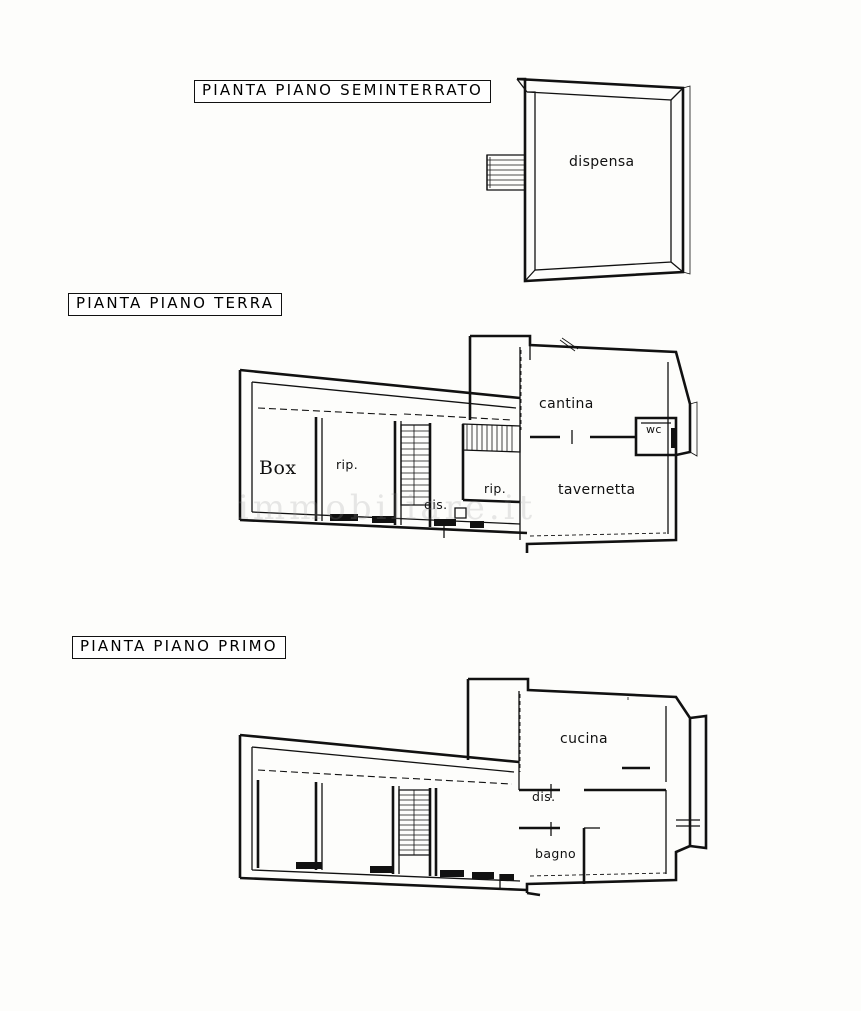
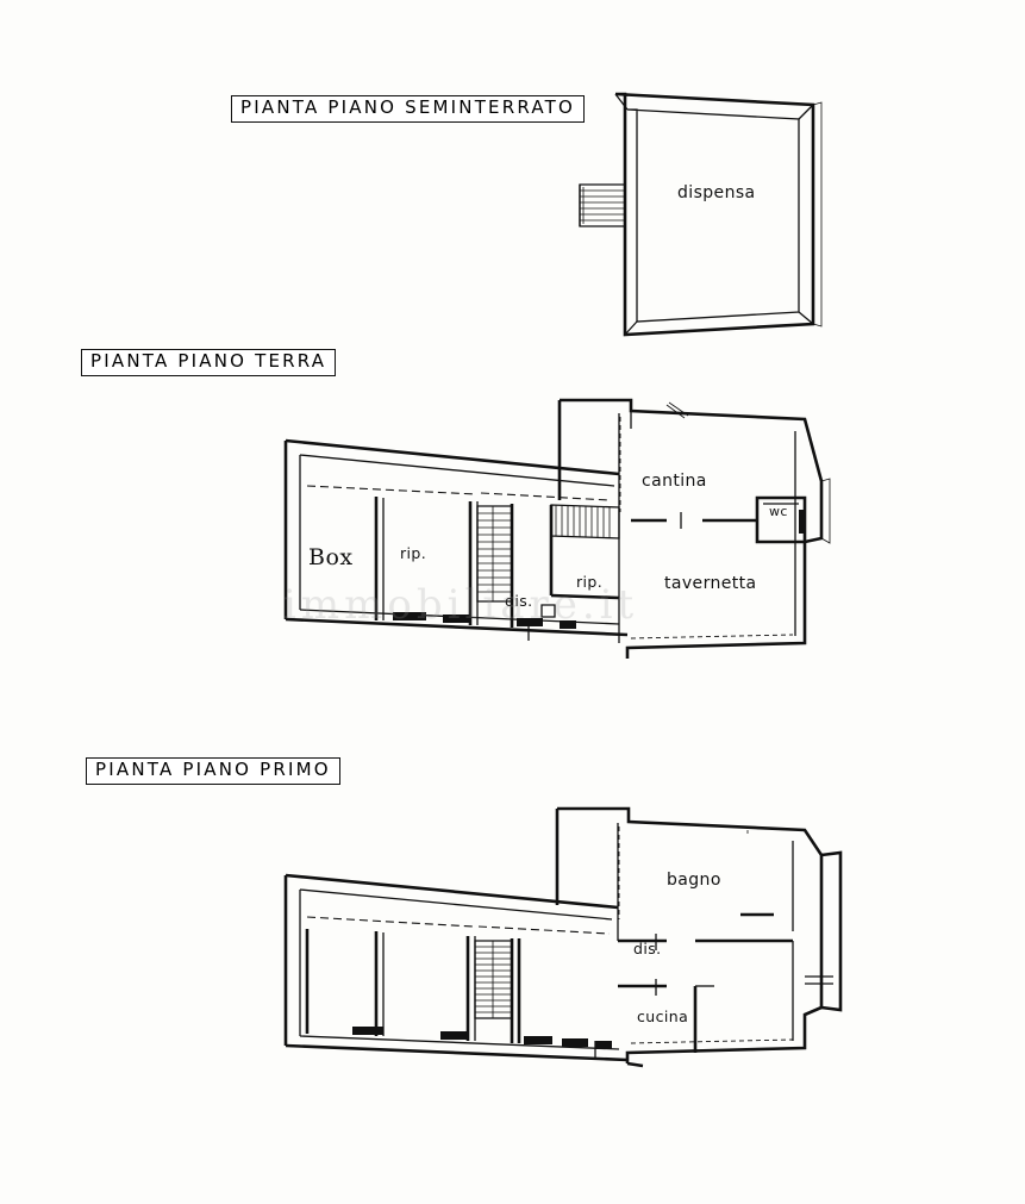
  PIANTA PIANO SEMINTERRATO
  PIANTA PIANO TERRA
  PIANTA PIANO PRIMO
  dispensa
  Box
  rip.
  dis.
  rip.
  cantina
  wc
  tavernetta
- cucina
+ bagno
  dis.
- bagno
+ cucina
  immobiliare.it
